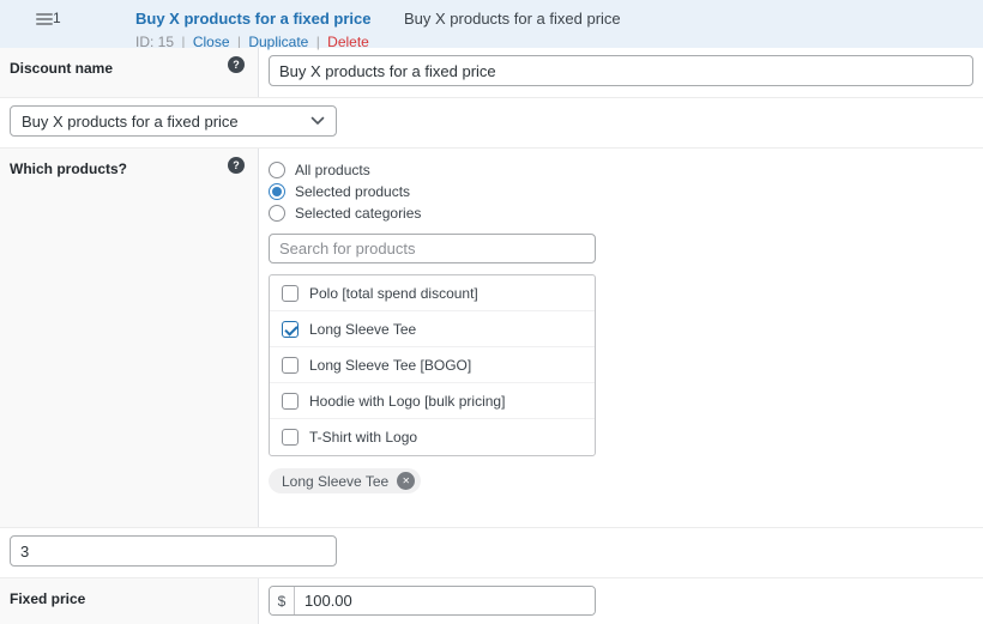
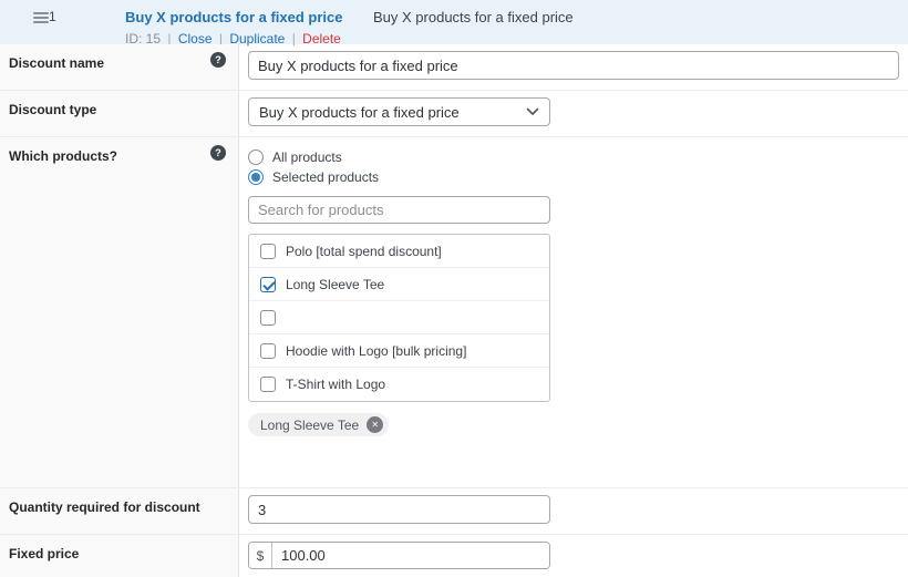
  1
  Buy X products for a fixed price
  ID: 15 | Close | Duplicate | Delete
  Buy X products for a fixed price
  Discount name
  ?
  Buy X products for a fixed price
+ Discount type
  Buy X products for a fixed price
  Which products?
  ?
  All products
  Selected products
- Selected categories
  Search for products
  Polo [total spend discount]
  Long Sleeve Tee
- Long Sleeve Tee [BOGO]
  Hoodie with Logo [bulk pricing]
  T-Shirt with Logo
  Long Sleeve Tee
  ✕
+ Quantity required for discount
  3
  Fixed price
  $
  100.00
